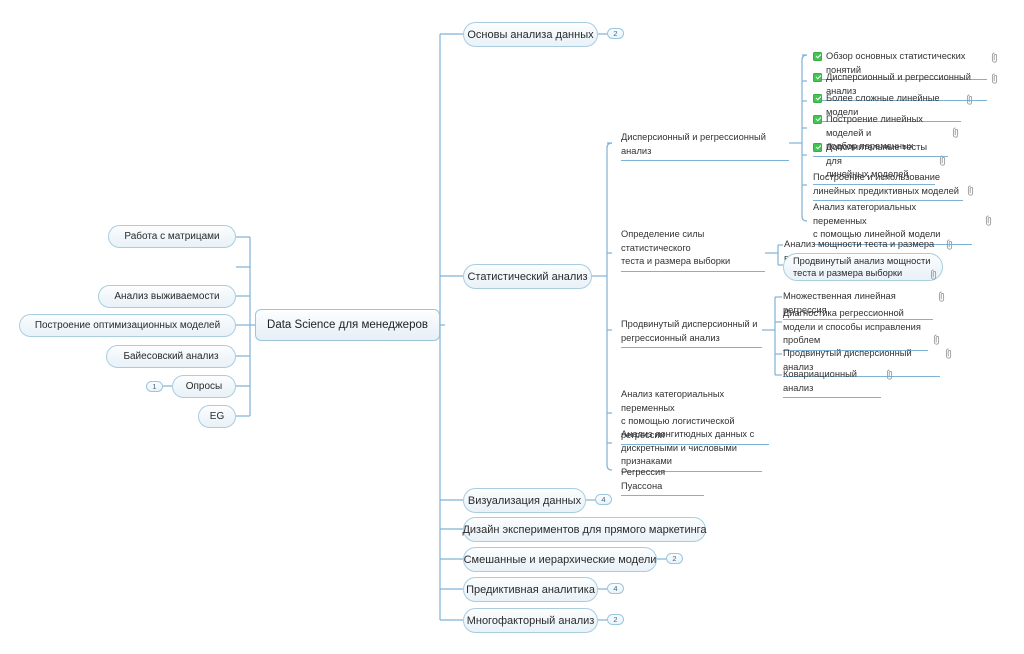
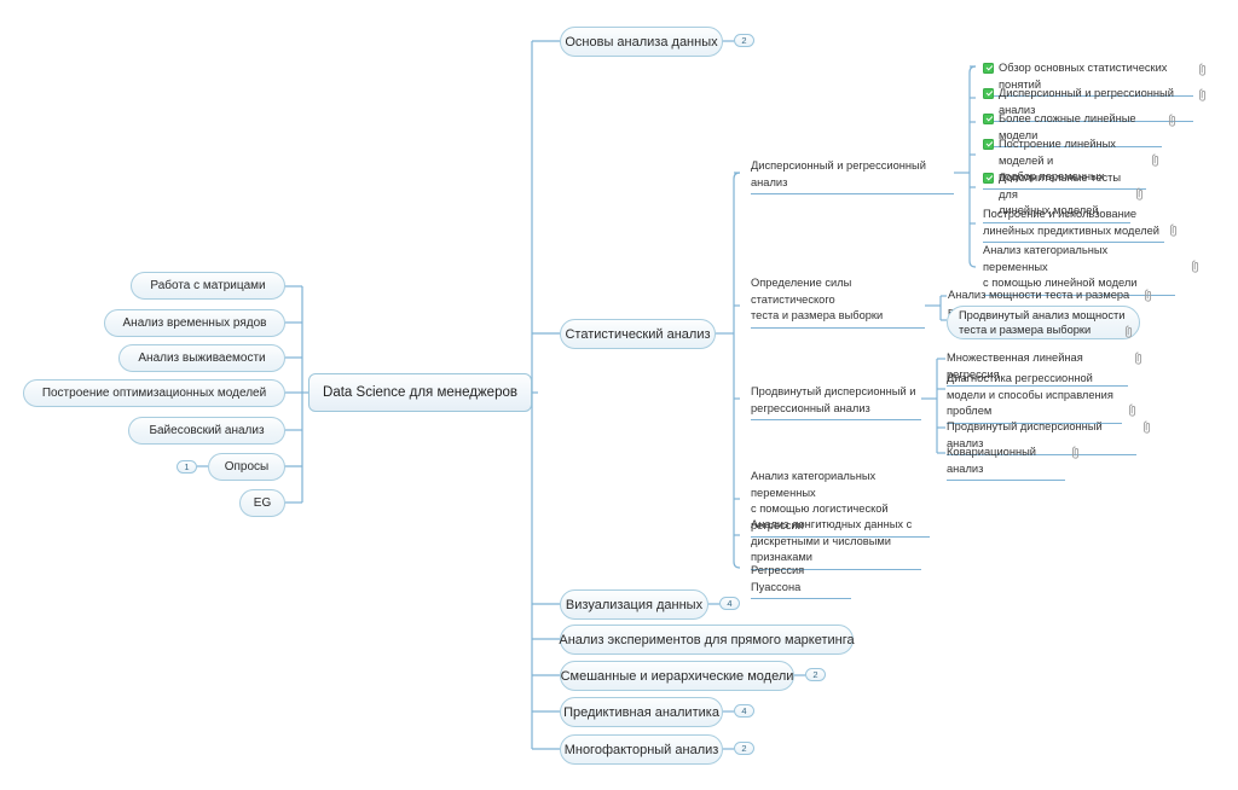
  Data Science для менеджеров
  Работа с матрицами
+ Анализ временных рядов
  Анализ выживаемости
  Построение оптимизационных моделей
  Байесовский анализ
  Опросы
  1
  EG
  Основы анализа данных
  2
  Статистический анализ
  Визуализация данных
  4
- Дизайн экспериментов для прямого маркетинга
+ Анализ экспериментов для прямого маркетинга
  Смешанные и иерархические модели
  2
  Предиктивная аналитика
  4
  Многофакторный анализ
  2
  Дисперсионный и регрессионный анализ
  Определение силы статистического
  теста и размера выборки
  Продвинутый дисперсионный и
  регрессионный анализ
  Анализ категориальных переменных
  с помощью логистической
  регрессии
  Анализ лонгитюдных данных с
  дискретными и числовыми
  признаками
  Регрессия Пуассона
  Обзор основных статистических понятий
  Дисперсионный и регрессионный анализ
  Более сложные линейные модели
  Построение линейных моделей и
  подбор переменных
  Дополнительные тесты для
  линейных моделей
  Построение и использование
  линейных предиктивных моделей
  Анализ категориальных переменных
  с помощью линейной модели
  Анализ мощности теста и размера
  Продвинутый анализ мощности
  теста и размера выборки
  Множественная линейная регрессия
  Диагностика регрессионной
  модели и способы исправления
  проблем
  Продвинутый дисперсионный анализ
  Ковариационный анализ
